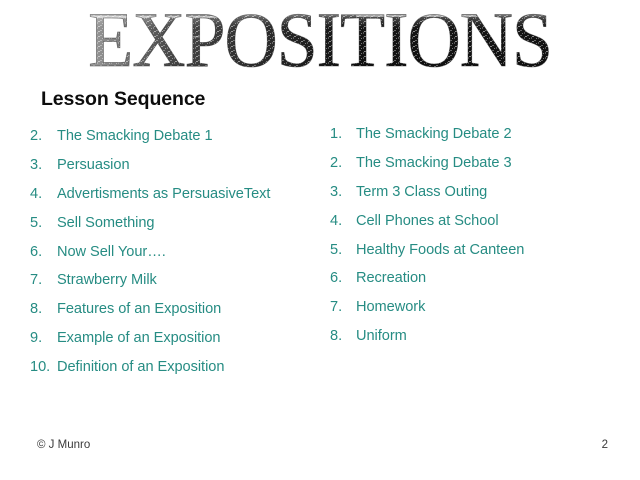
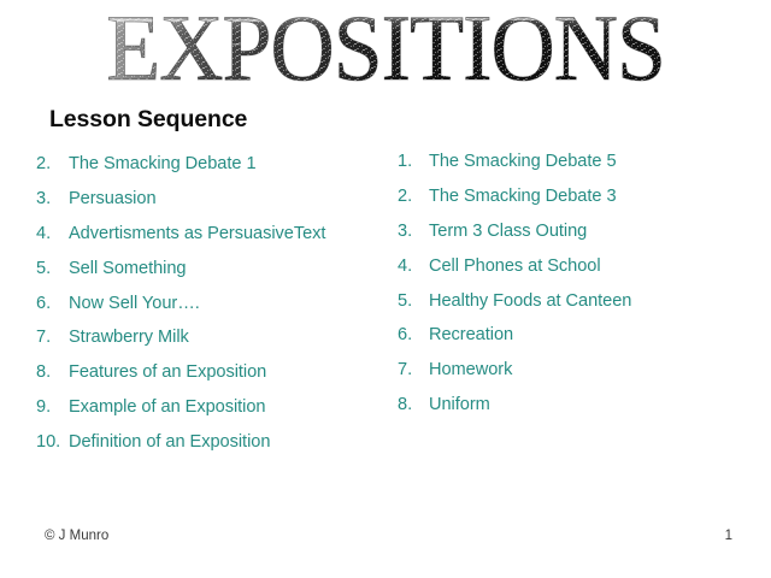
  EXPOSITIONS
  Lesson Sequence
  2.
  The Smacking Debate 1
  3.
  Persuasion
  4.
  Advertisments as PersuasiveText
  5.
  Sell Something
  6.
  Now Sell Your….
  7.
  Strawberry Milk
  8.
  Features of an Exposition
  9.
  Example of an Exposition
  10.
  Definition of an Exposition
  1.
- The Smacking Debate 2
+ The Smacking Debate 5
  2.
  The Smacking Debate 3
  3.
  Term 3 Class Outing
  4.
  Cell Phones at School
  5.
  Healthy Foods at Canteen
  6.
  Recreation
  7.
  Homework
  8.
  Uniform
  © J Munro
- 2
+ 1
